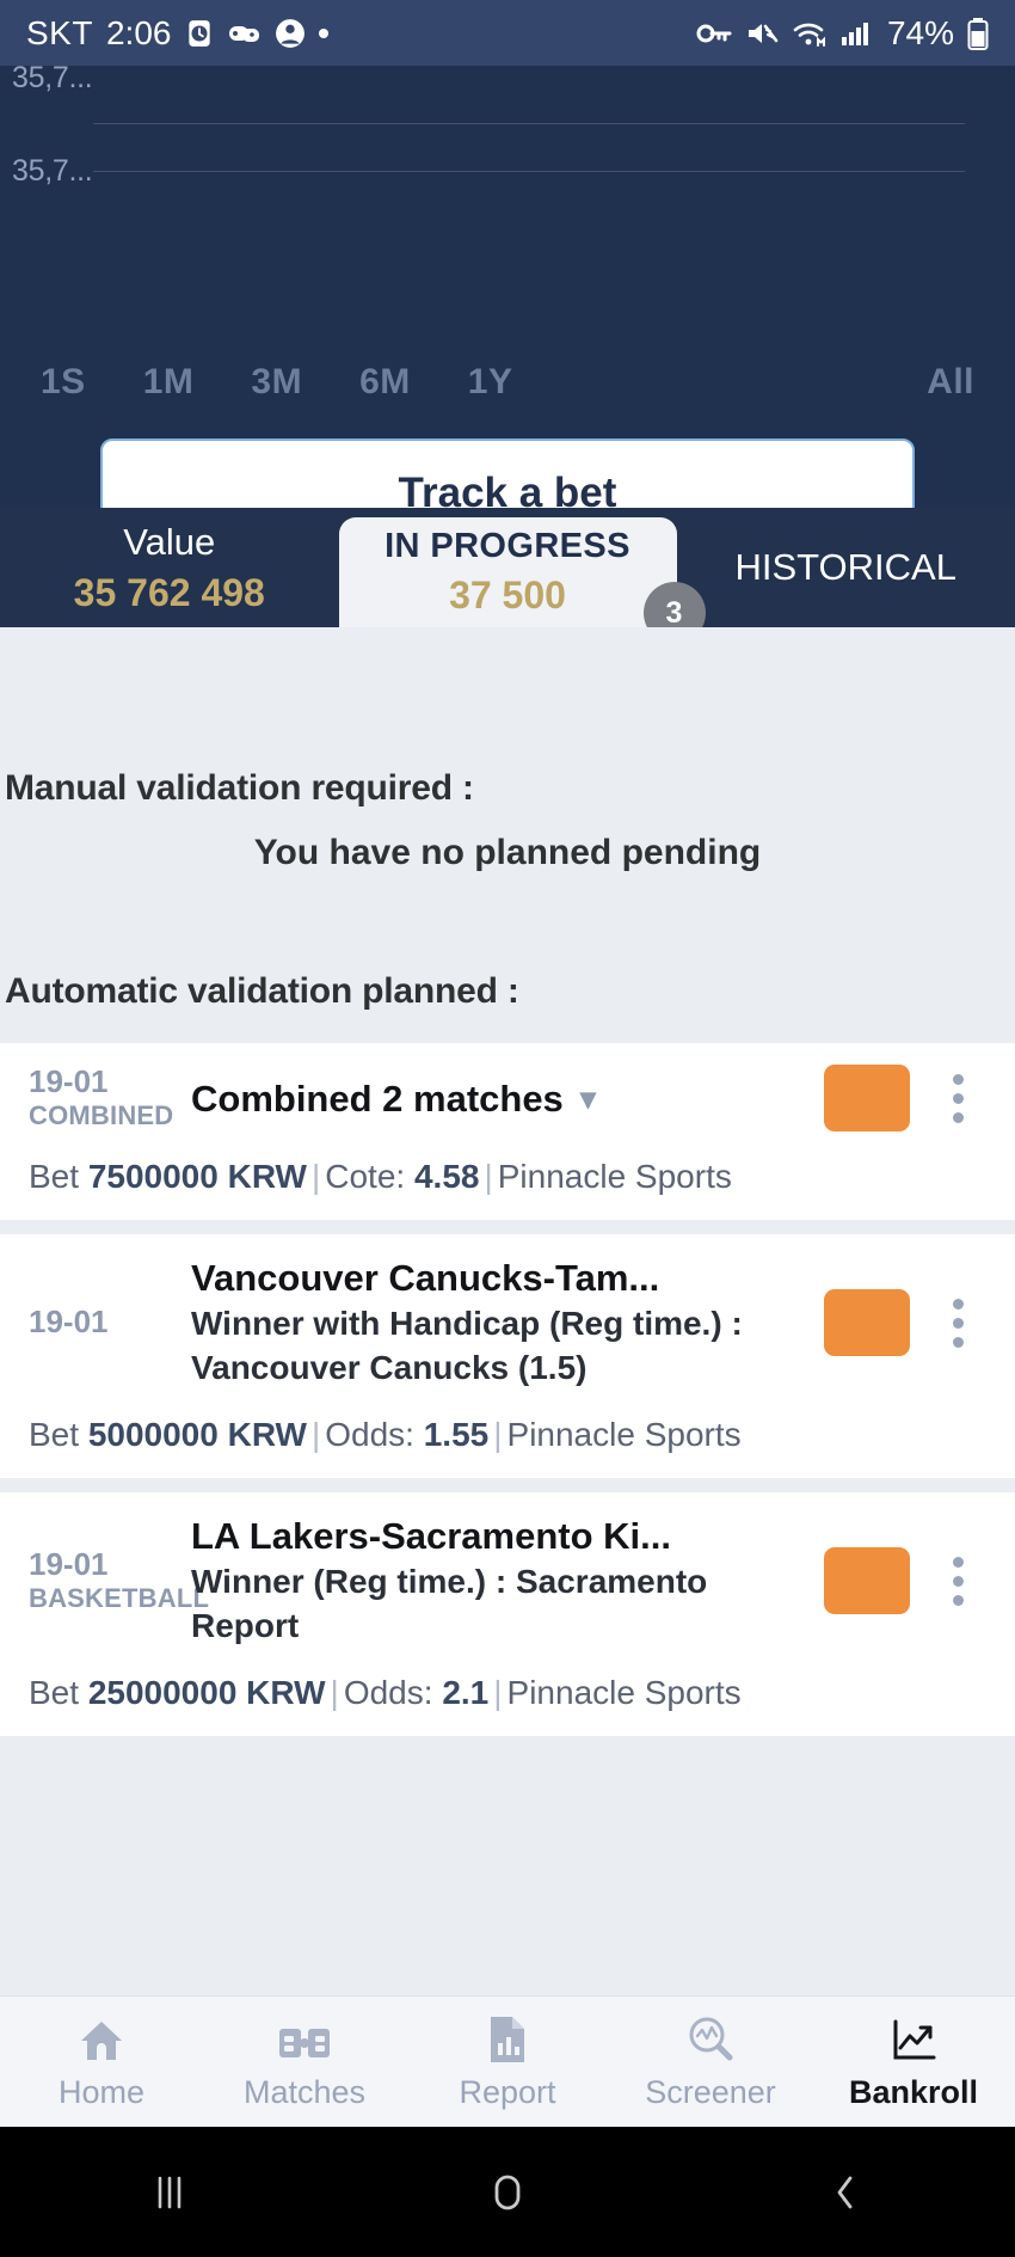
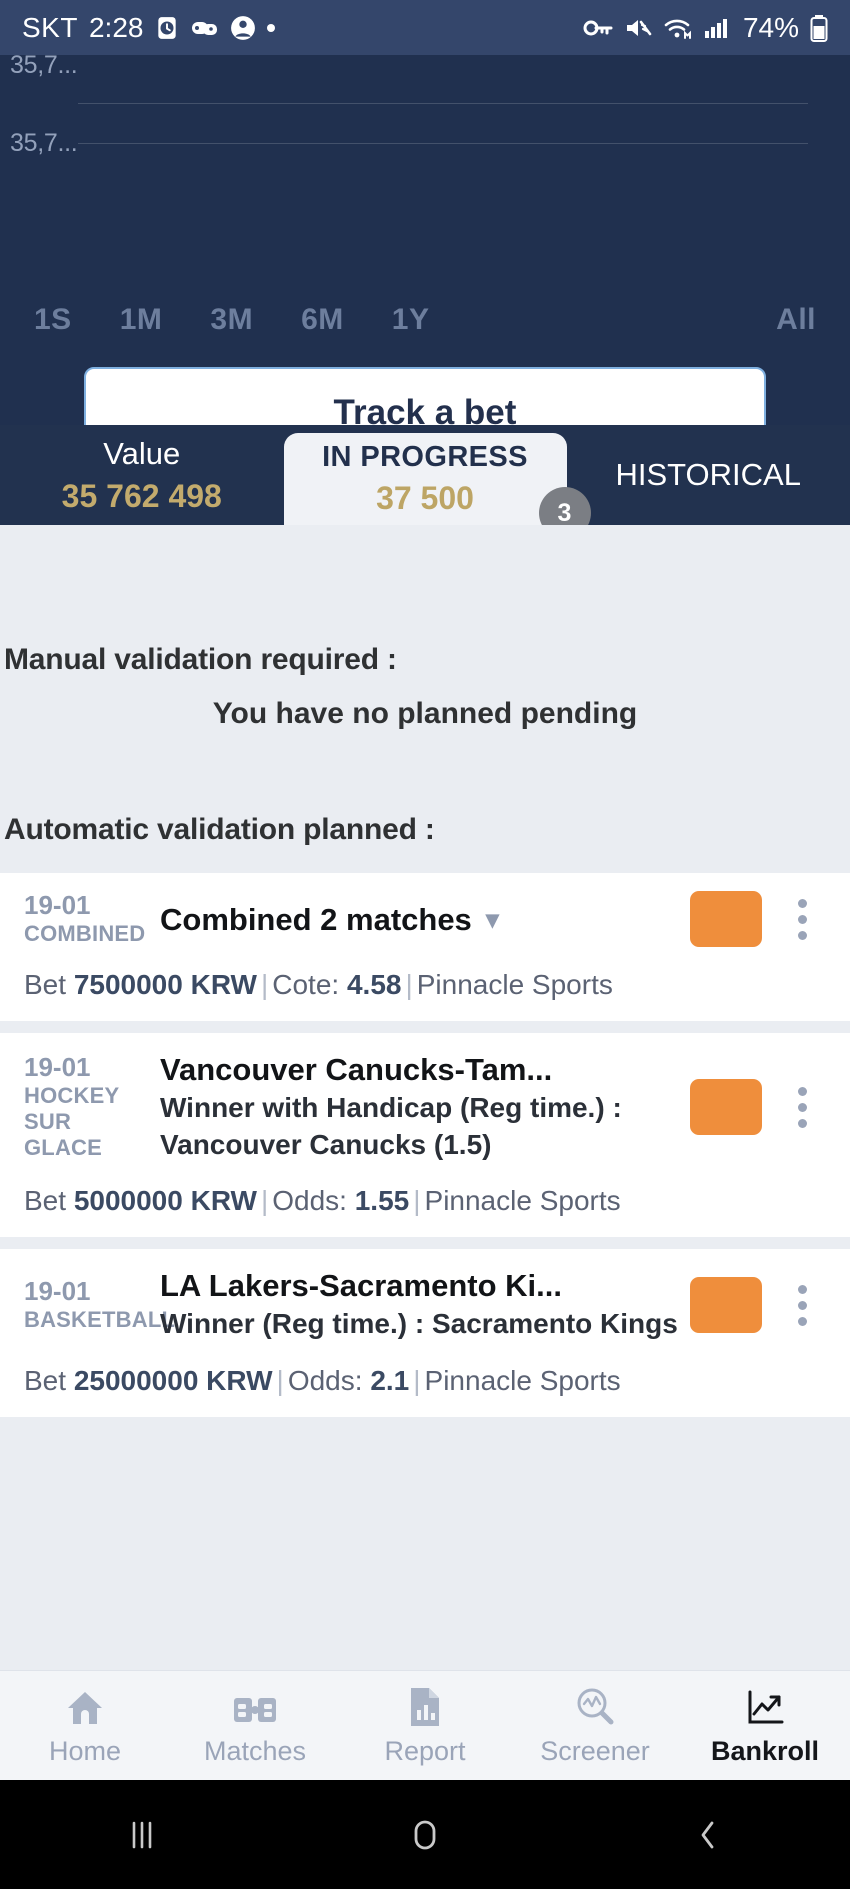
  SKT
- 2:06
+ 2:28
  74%
  35,7...
  35,7...
  1S
  1M
  3M
  6M
  1Y
  All
  Track a bet
  Value
  35 762 498
  IN PROGRESS
  37 500
  3
  HISTORICAL
  Manual validation required :
  You have no planned pending
  Automatic validation planned :
  19-01
  COMBINED
  Combined 2 matches
  ▾
  Bet 7500000 KRW | Cote: 4.58 | Pinnacle Sports
  19-01
+ HOCKEY SUR GLACE
  Vancouver Canucks-Tam...
  Winner with Handicap (Reg time.) : Vancouver Canucks (1.5)
  Bet 5000000 KRW | Odds: 1.55 | Pinnacle Sports
  19-01
  BASKETBAL
  LA Lakers-Sacramento Ki...
- Winner (Reg time.) : Sacramento Report
+ Winner (Reg time.) : Sacramento Kings
  Bet 25000000 KRW | Odds: 2.1 | Pinnacle Sports
  Home
  Matches
  Report
  Screener
  Bankroll
